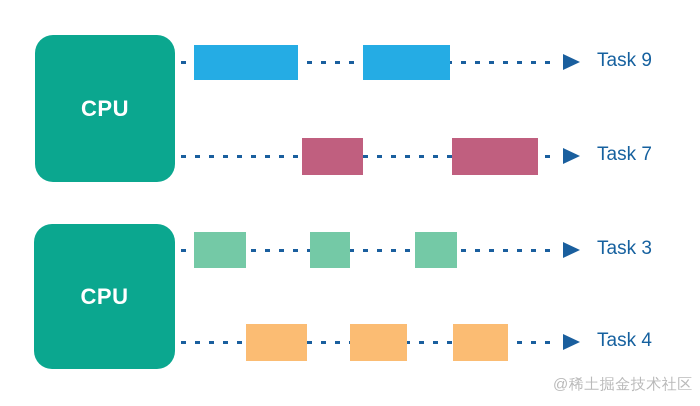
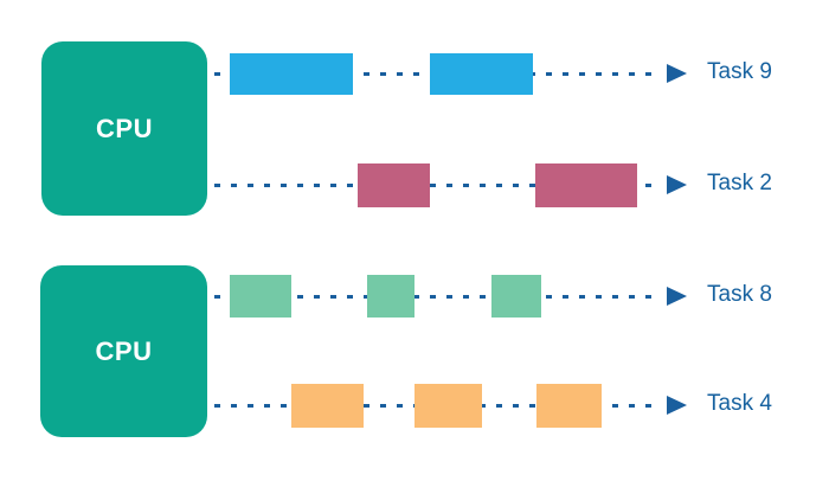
- @稀土掘金技术社区
  CPU
  CPU
  Task 9
- Task 7
+ Task 2
- Task 3
+ Task 8
  Task 4
